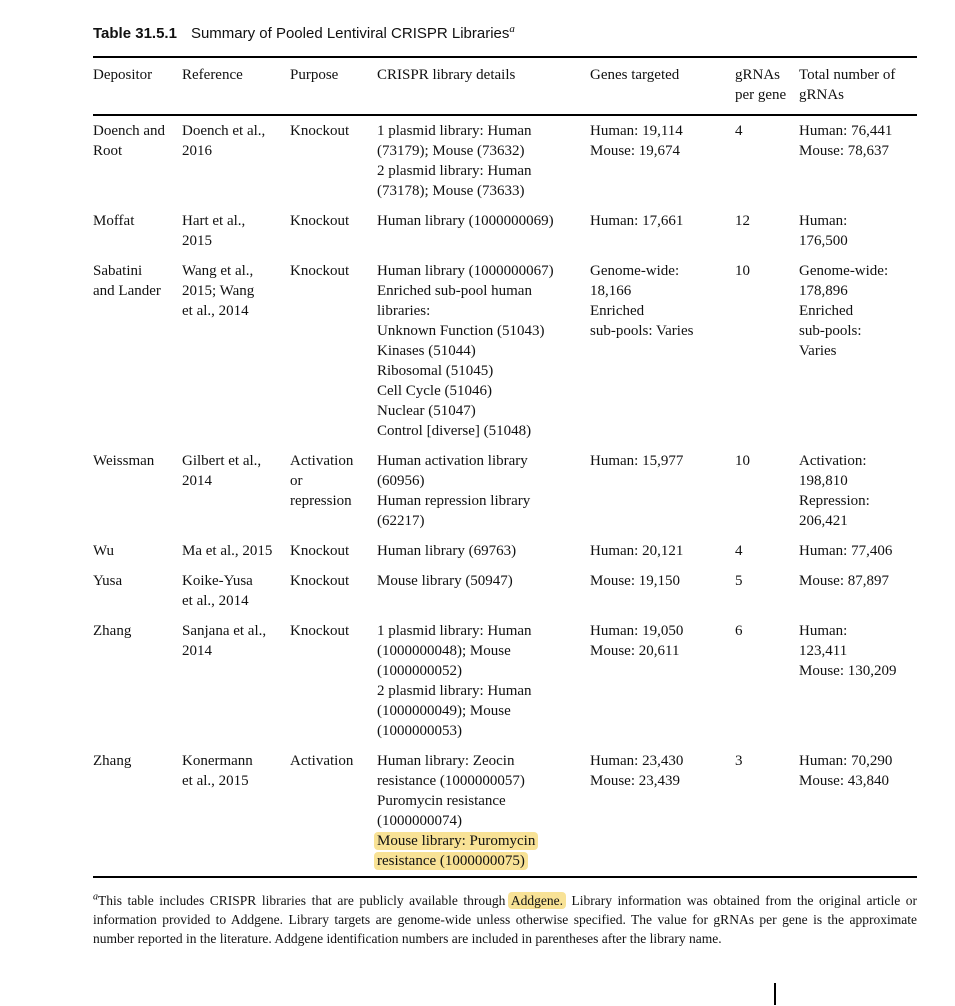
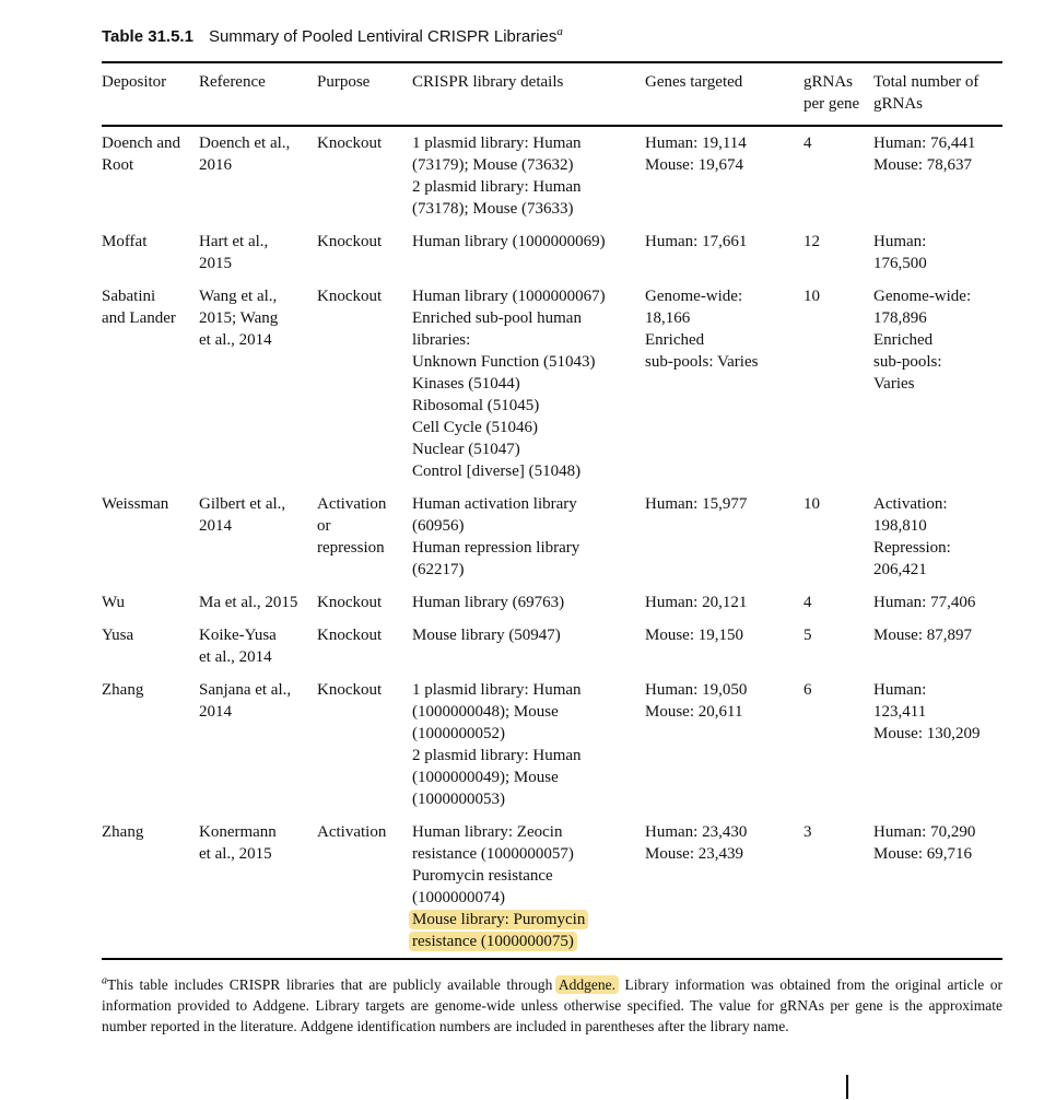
  Table 31.5.1 Summary of Pooled Lentiviral CRISPR Librariesa
  Depositor	Reference	Purpose	CRISPR library details	Genes targeted	gRNAs per gene	Total number of gRNAs
  Doench and Root	Doench et al., 2016	Knockout	1 plasmid library: Human (73179); Mouse (73632) 2 plasmid library: Human (73178); Mouse (73633)	Human: 19,114 Mouse: 19,674	4	Human: 76,441 Mouse: 78,637
  Moffat	Hart et al., 2015	Knockout	Human library (1000000069)	Human: 17,661	12	Human: 176,500
  Sabatini and Lander	Wang et al., 2015; Wang et al., 2014	Knockout	Human library (1000000067) Enriched sub-pool human libraries: Unknown Function (51043) Kinases (51044) Ribosomal (51045) Cell Cycle (51046) Nuclear (51047) Control [diverse] (51048)	Genome-wide: 18,166 Enriched sub-pools: Varies	10	Genome-wide: 178,896 Enriched sub-pools: Varies
  Weissman	Gilbert et al., 2014	Activation or repression	Human activation library (60956) Human repression library (62217)	Human: 15,977	10	Activation: 198,810 Repression: 206,421
  Wu	Ma et al., 2015	Knockout	Human library (69763)	Human: 20,121	4	Human: 77,406
  Yusa	Koike-Yusa et al., 2014	Knockout	Mouse library (50947)	Mouse: 19,150	5	Mouse: 87,897
  Zhang	Sanjana et al., 2014	Knockout	1 plasmid library: Human (1000000048); Mouse (1000000052) 2 plasmid library: Human (1000000049); Mouse (1000000053)	Human: 19,050 Mouse: 20,611	6	Human: 123,411 Mouse: 130,209
- Zhang	Konermann et al., 2015	Activation	Human library: Zeocin resistance (1000000057) Puromycin resistance (1000000074) Mouse library: Puromycin resistance (1000000075)	Human: 23,430 Mouse: 23,439	3	Human: 70,290 Mouse: 43,840
+ Zhang	Konermann et al., 2015	Activation	Human library: Zeocin resistance (1000000057) Puromycin resistance (1000000074) Mouse library: Puromycin resistance (1000000075)	Human: 23,430 Mouse: 23,439	3	Human: 70,290 Mouse: 69,716
  aThis table includes CRISPR libraries that are publicly available through Addgene. Library information was obtained from the original article or information provided to Addgene. Library targets are genome-wide unless otherwise specified. The value for gRNAs per gene is the approximate number reported in the literature. Addgene identification numbers are included in parentheses after the library name.
